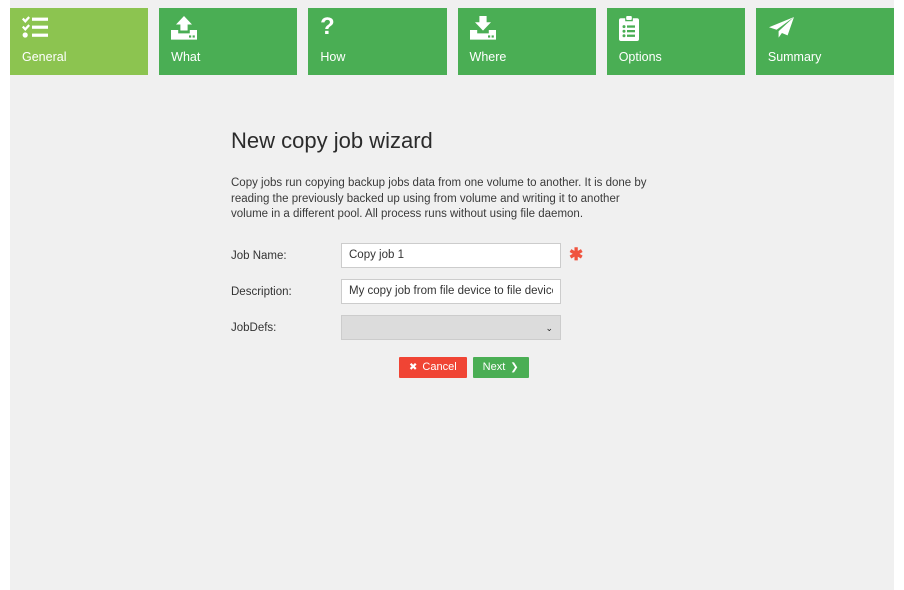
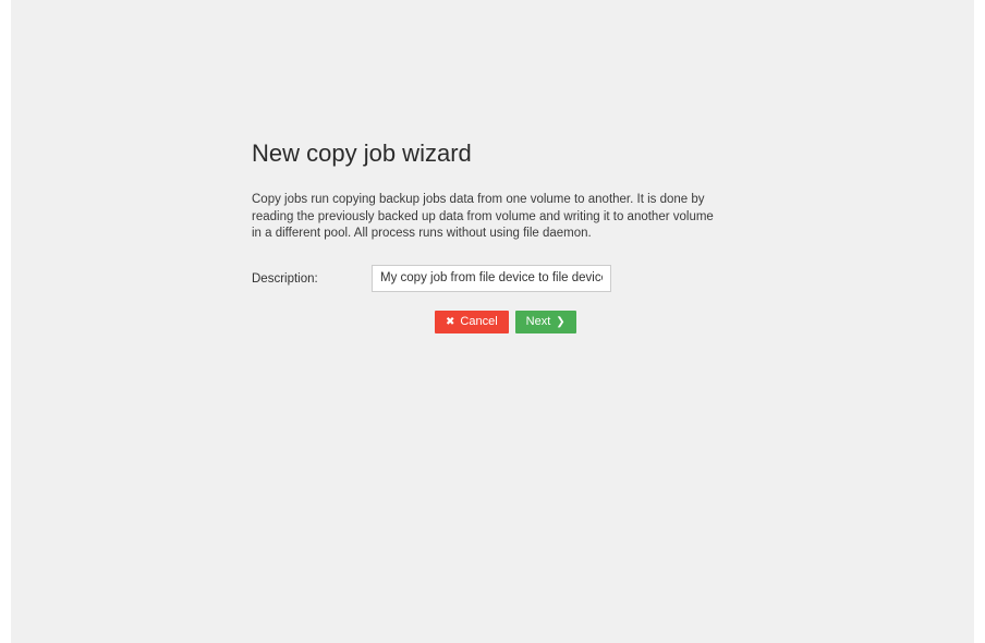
- General
- What
- ?
- How
- Where
- Options
- Summary
  New copy job wizard
- Copy jobs run copying backup jobs data from one volume to another. It is done by reading the previously backed up using from volume and writing it to another volume in a different pool. All process runs without using file daemon.
+ Copy jobs run copying backup jobs data from one volume to another. It is done by reading the previously backed up data from volume and writing it to another volume in a different pool. All process runs without using file daemon.
- Job Name:
- Copy job 1
- ✱
  Description:
  My copy job from file device to file devic
- JobDefs:
- ⌄
  ✖
  Cancel
  Next
  ❯
